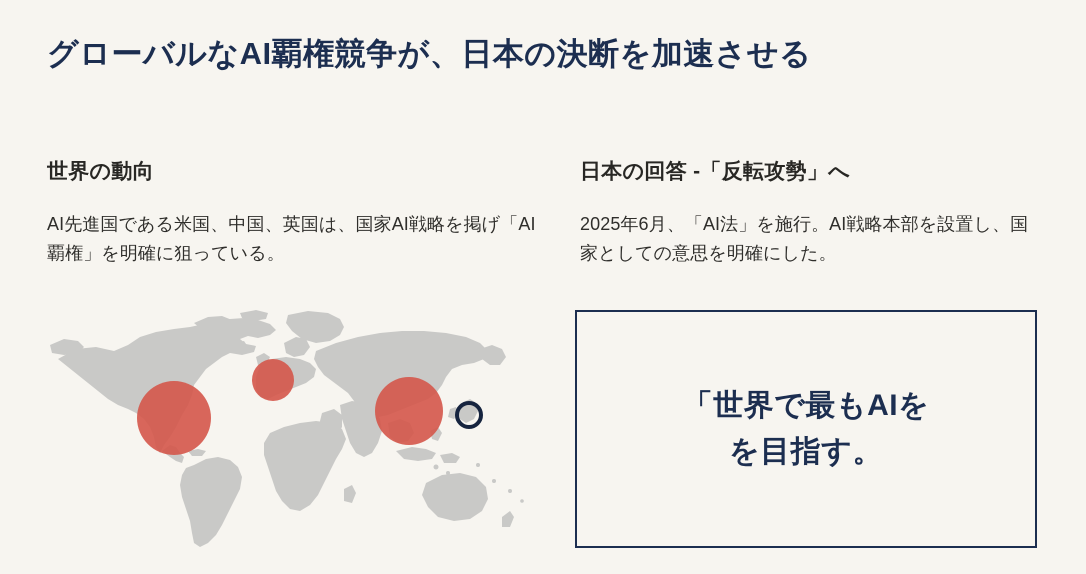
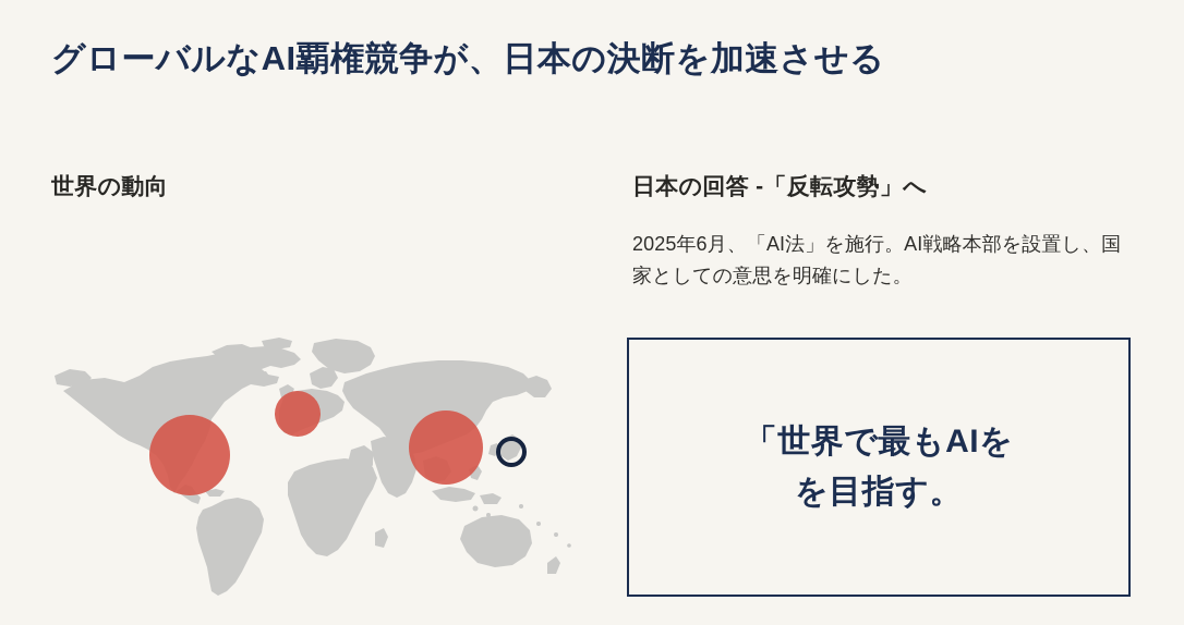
  グローバルなAI覇権競争が、日本の決断を加速させる
  世界の動向
- AI先進国である米国、中国、英国は、国家AI戦略を掲げ「AI覇権」を明確に狙っている。
  日本の回答 -「反転攻勢」へ
  2025年6月、「AI法」を施行。AI戦略本部を設置し、国家としての意思を明確にした。
  「世界で最もAIを
  を目指す。
